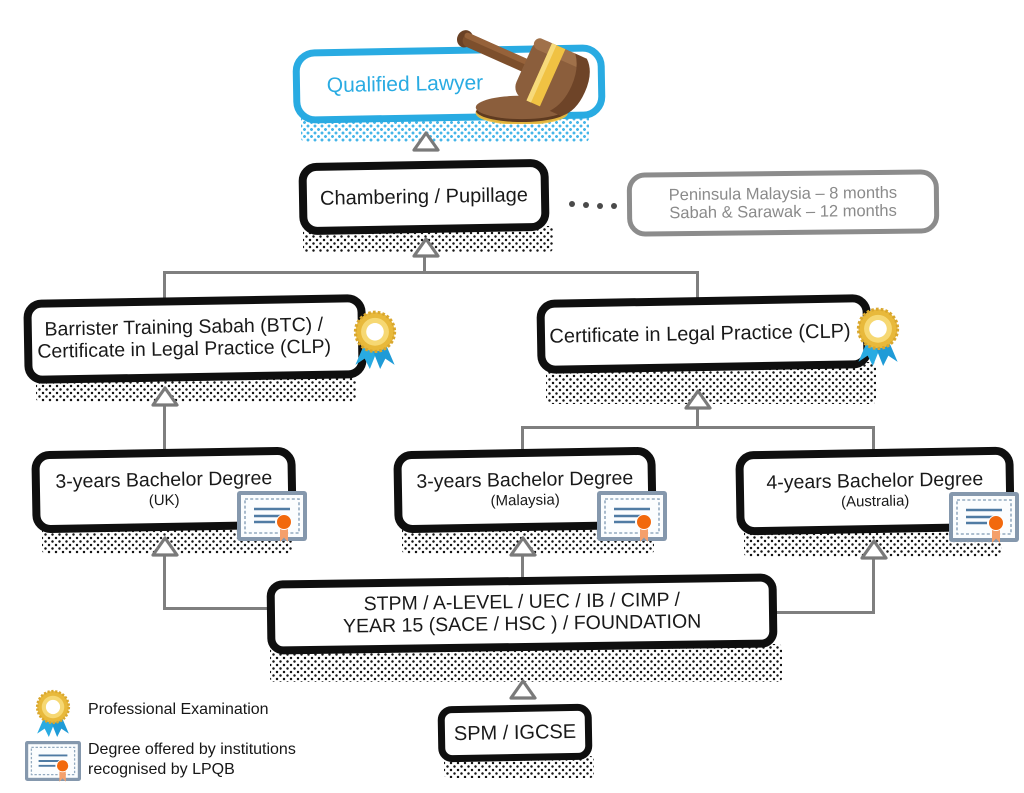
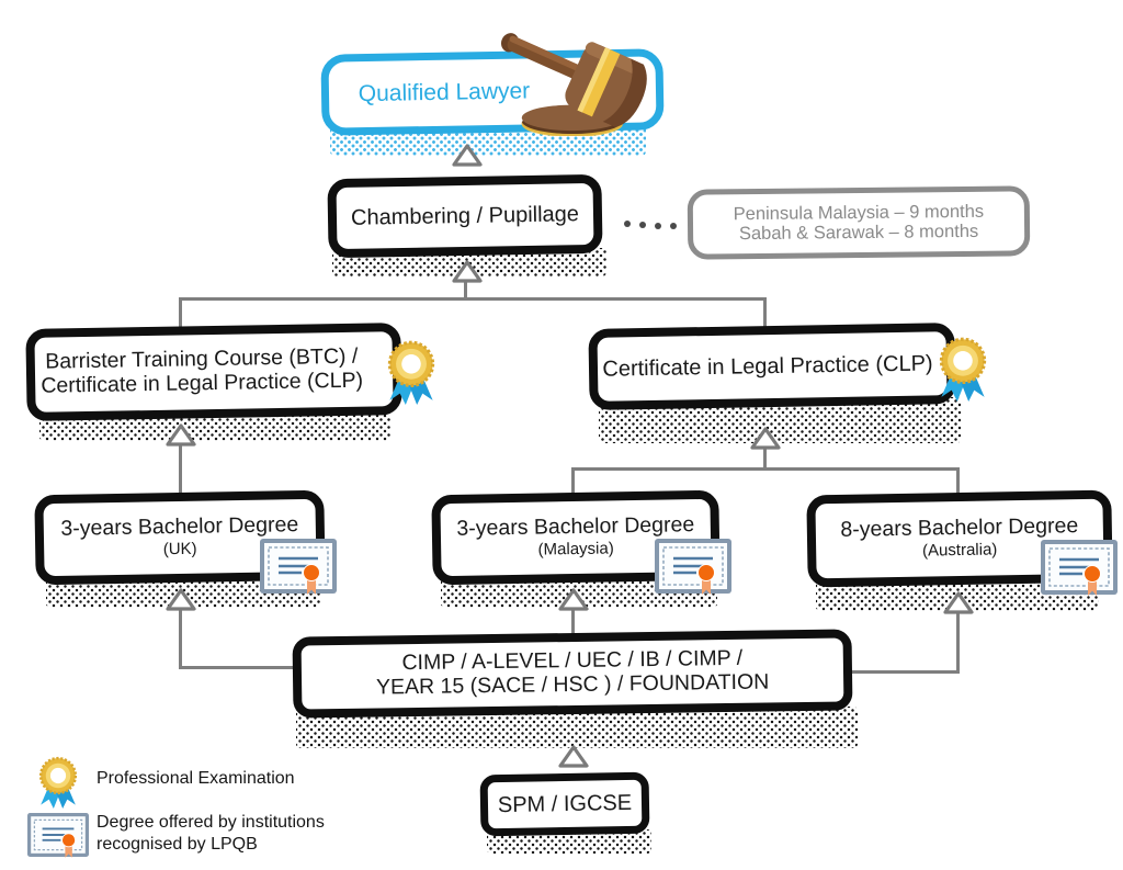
  Qualified Lawyer
  Chambering / Pupillage
- Peninsula Malaysia – 8 months
+ Peninsula Malaysia – 9 months
- Sabah & Sarawak – 12 months
+ Sabah & Sarawak – 8 months
- Barrister Training Sabah (BTC) /
+ Barrister Training Course (BTC) /
  Certificate in Legal Practice (CLP)
  Certificate in Legal Practice (CLP)
  3-years Bachelor Degree
  (UK)
  3-years Bachelor Degree
  (Malaysia)
- 4-years Bachelor Degree
+ 8-years Bachelor Degree
  (Australia)
- STPM / A-LEVEL / UEC / IB / CIMP /
+ CIMP / A-LEVEL / UEC / IB / CIMP /
  YEAR 15 (SACE / HSC ) / FOUNDATION
  SPM / IGCSE
  Professional Examination
  Degree offered by institutions
  recognised by LPQB
